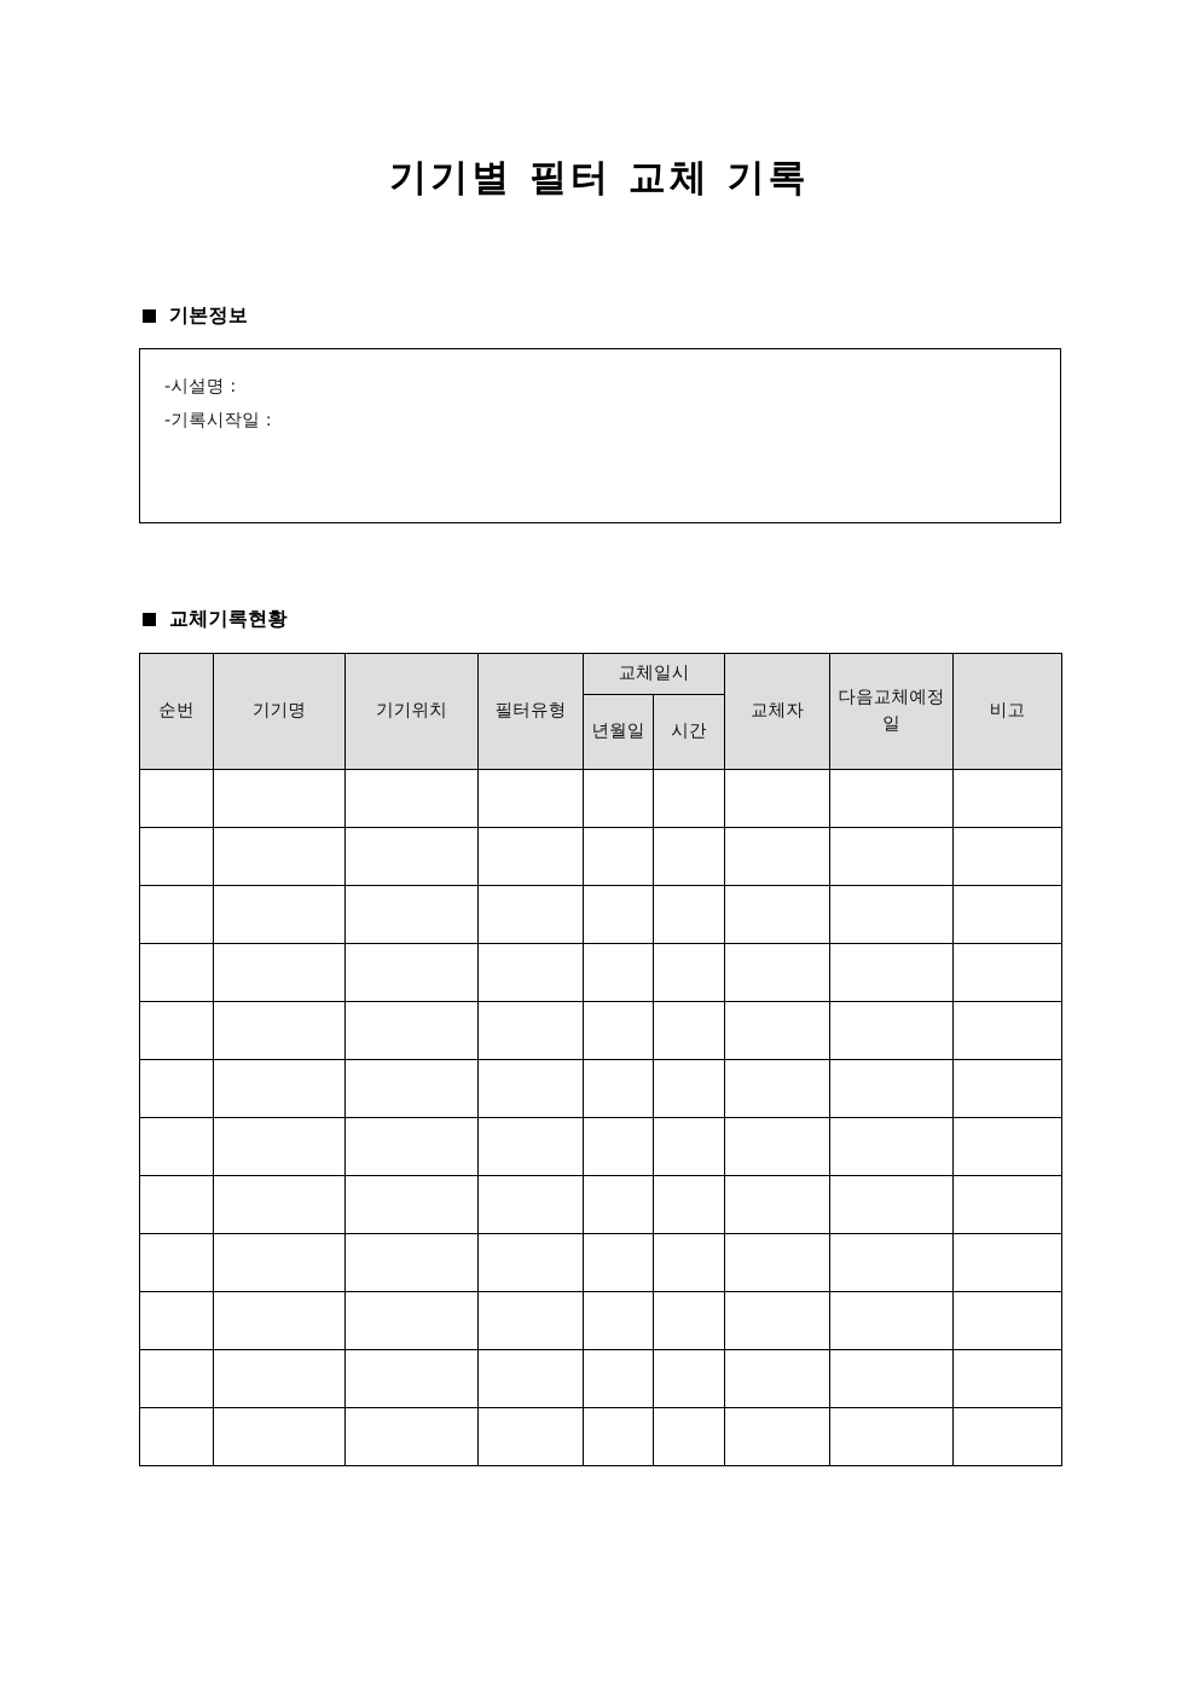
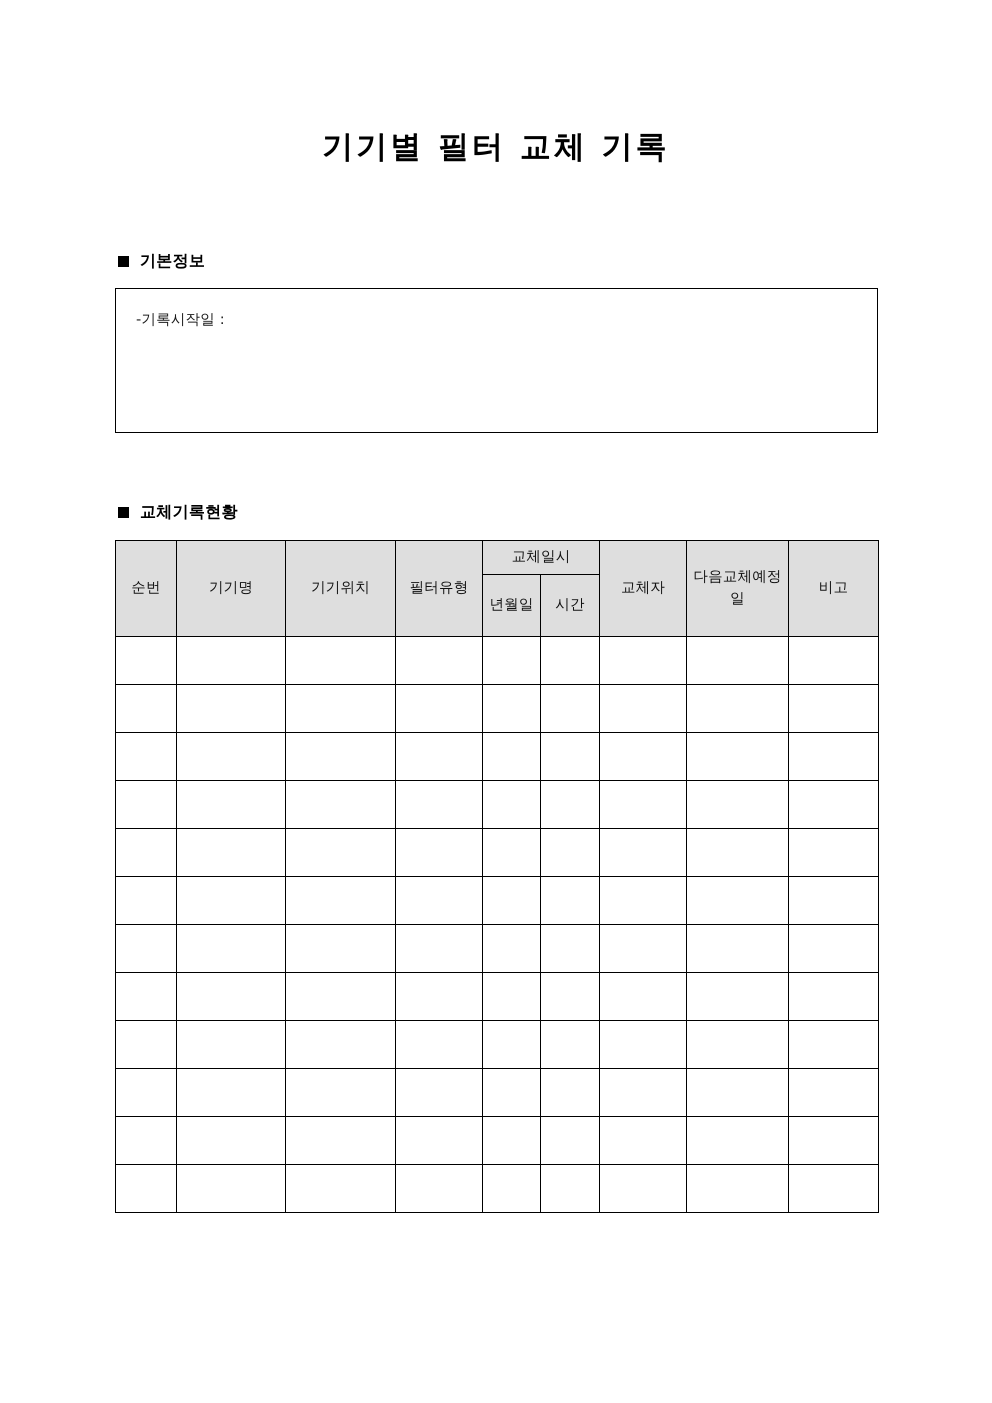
  기기별 필터 교체 기록
  기본정보
- -시설명 :
  -기록시작일 :
  교체기록현황
  순번	기기명	기기위치	필터유형	교체일시	교체자	다음교체예정일	비고
  년월일	시간
